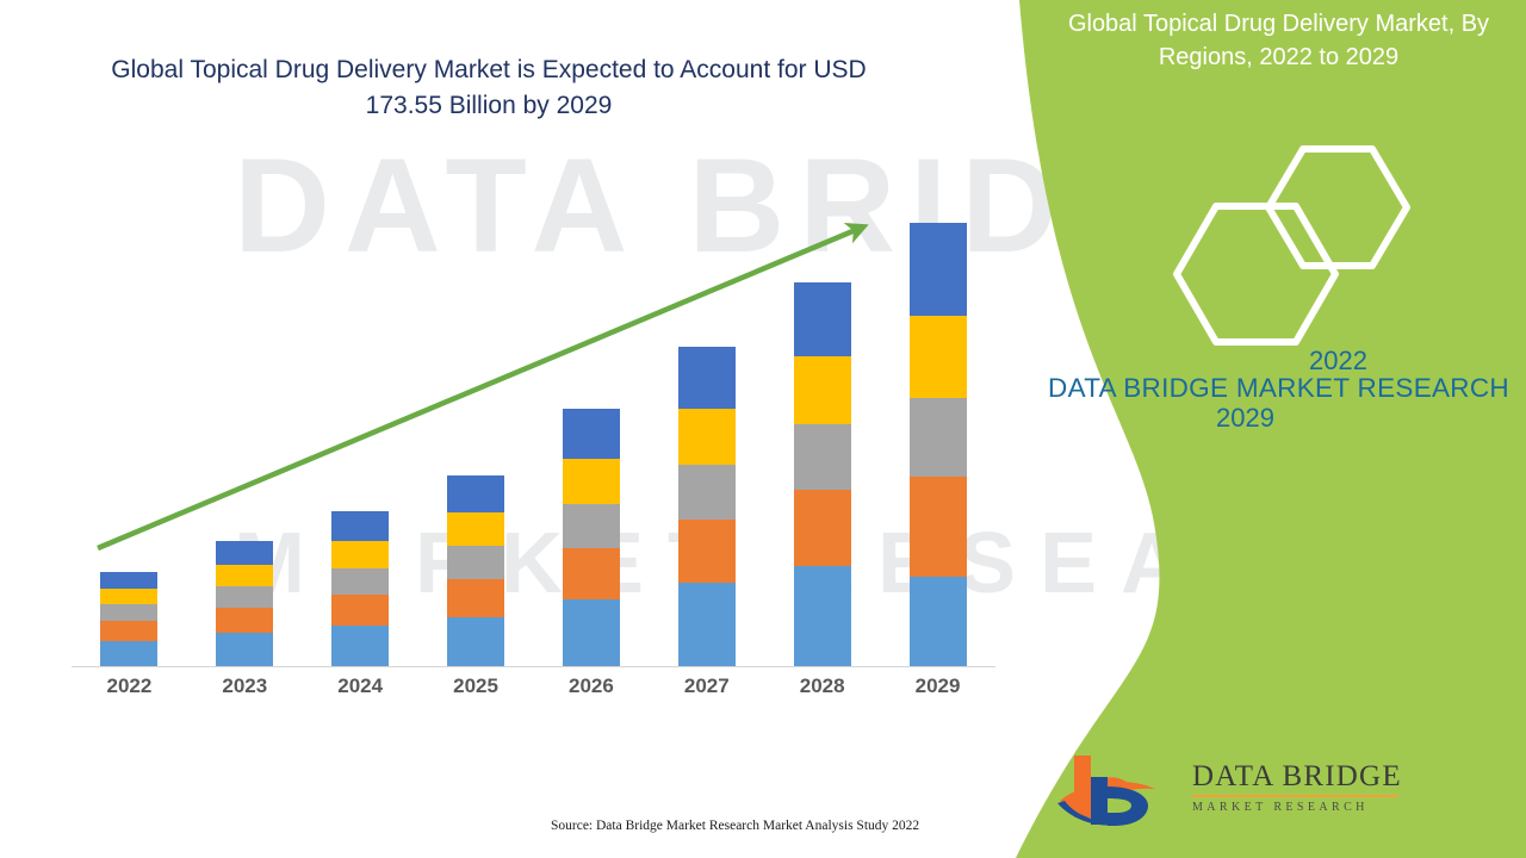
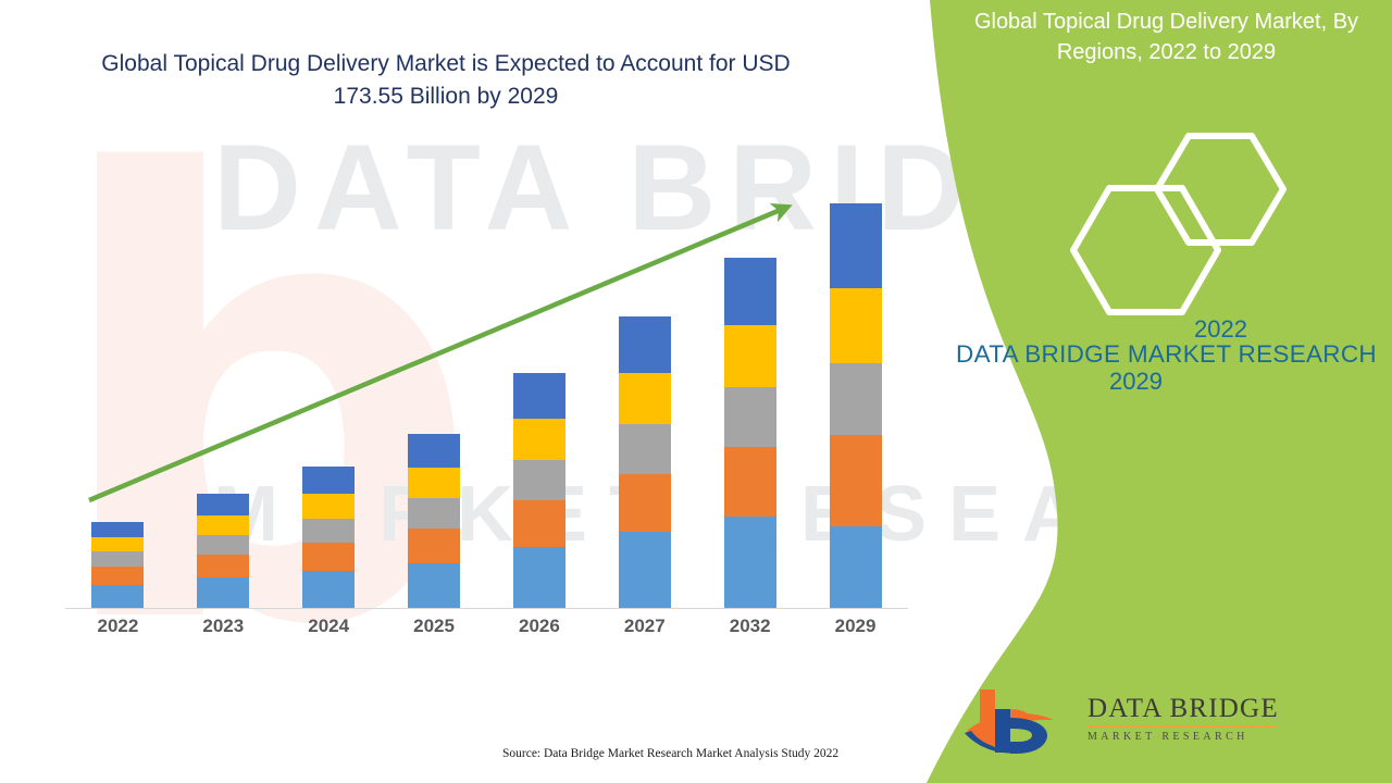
+ b
  DATA BRID
  Global Topical Drug Delivery Market is Expected to Account for USD 173.55 Billion by 2029
  2022
  2023
  2024
  2025
  2026
  2027
- 2028
+ 2032
  2029
  Source: Data Bridge Market Research Market Analysis Study 2022
  Global Topical Drug Delivery Market, By Regions, 2022 to 2029
  2022
  2029
  DATA BRIDGE MARKET RESEARCH
  DATA BRIDGE
  MARKET RESEARCH
